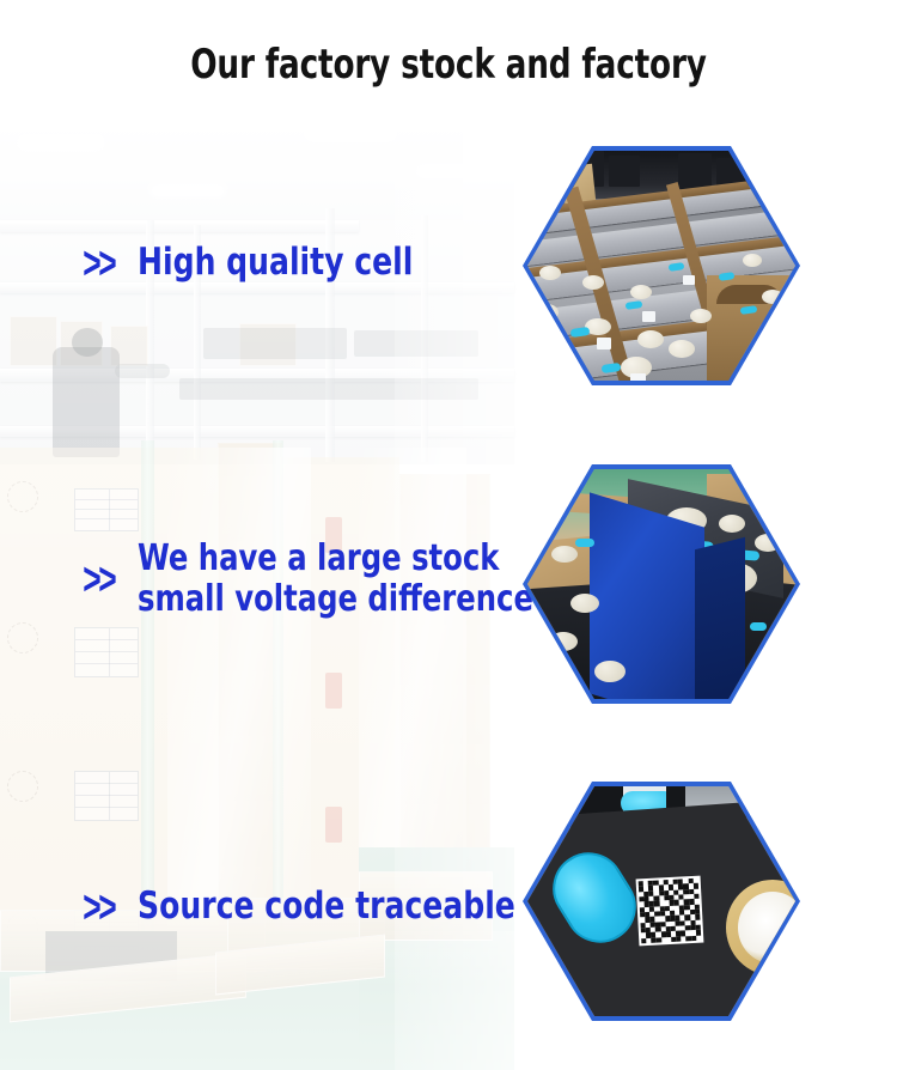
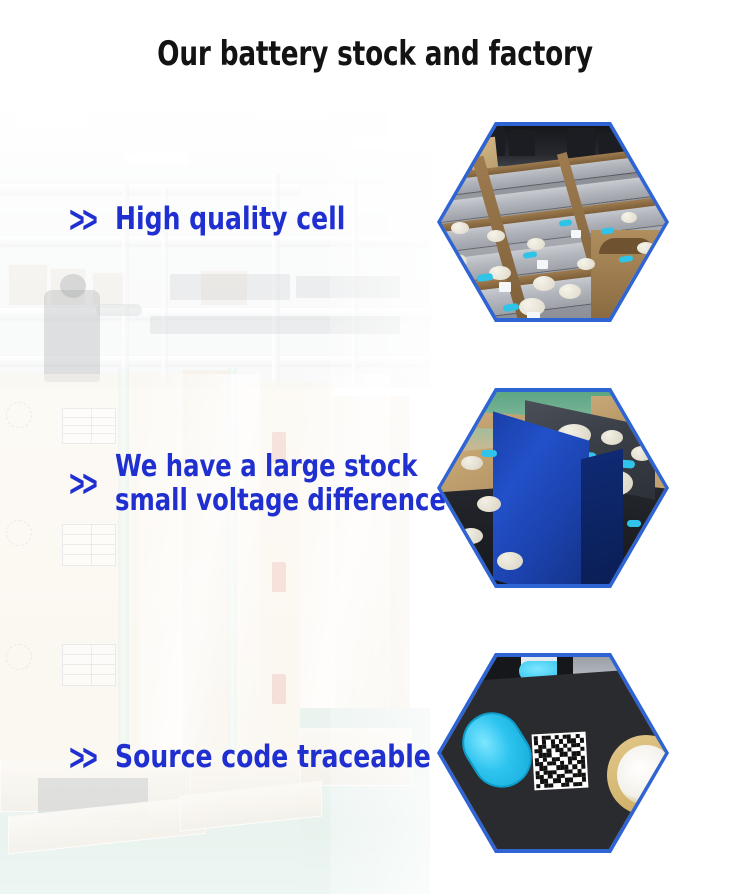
- Our factory stock and factory
+ Our battery stock and factory
  >>
  High quality cell
  >>
  We have a large stock
  small voltage difference
  >>
  Source code traceable
